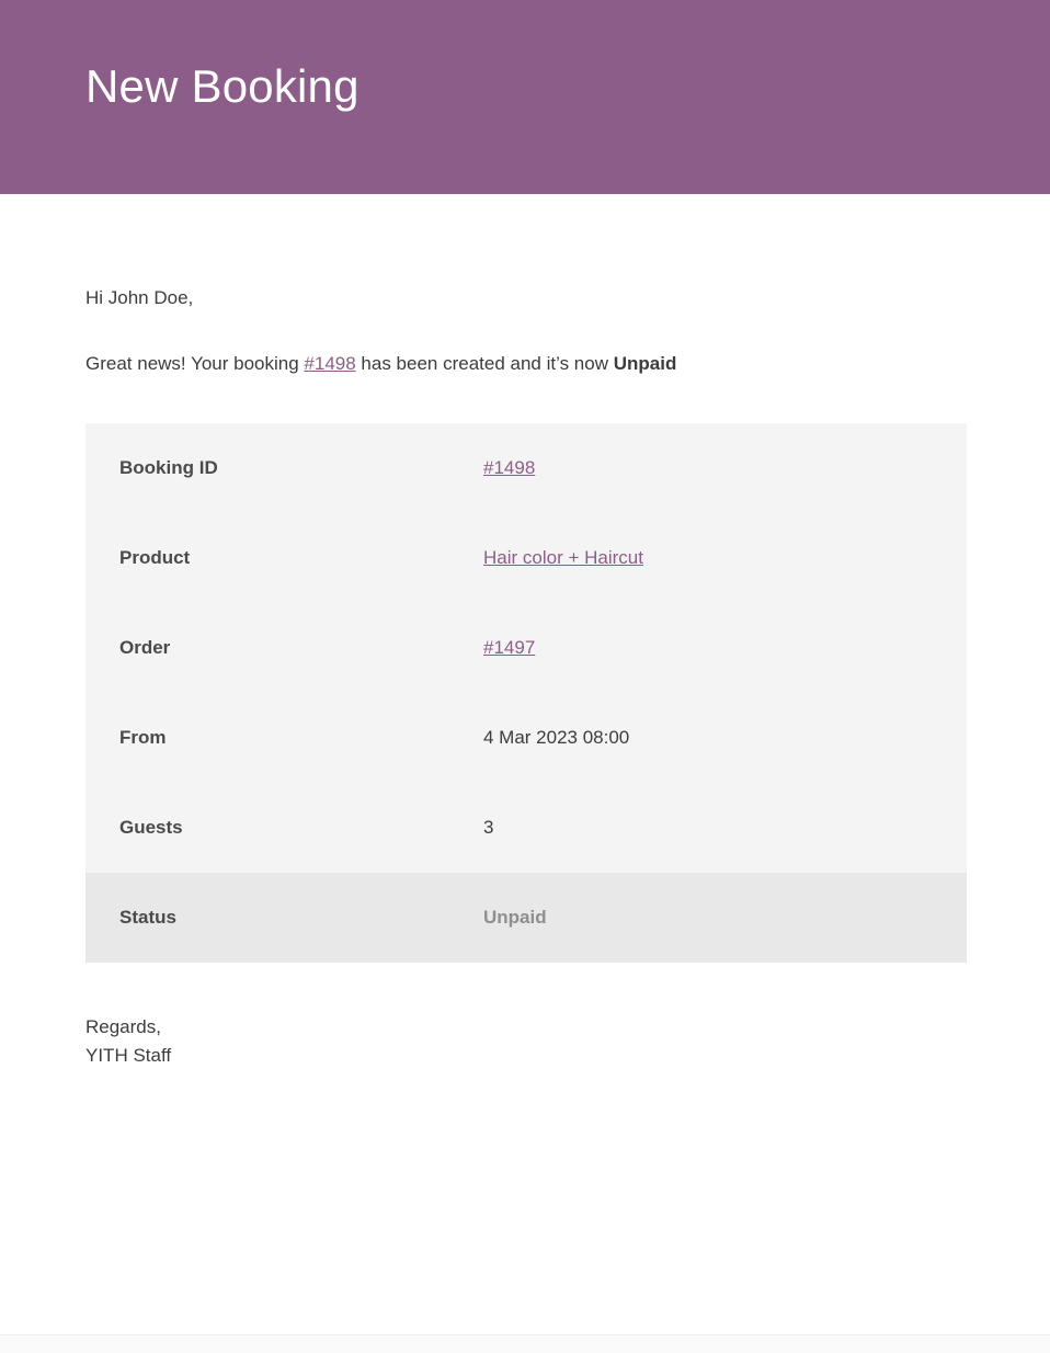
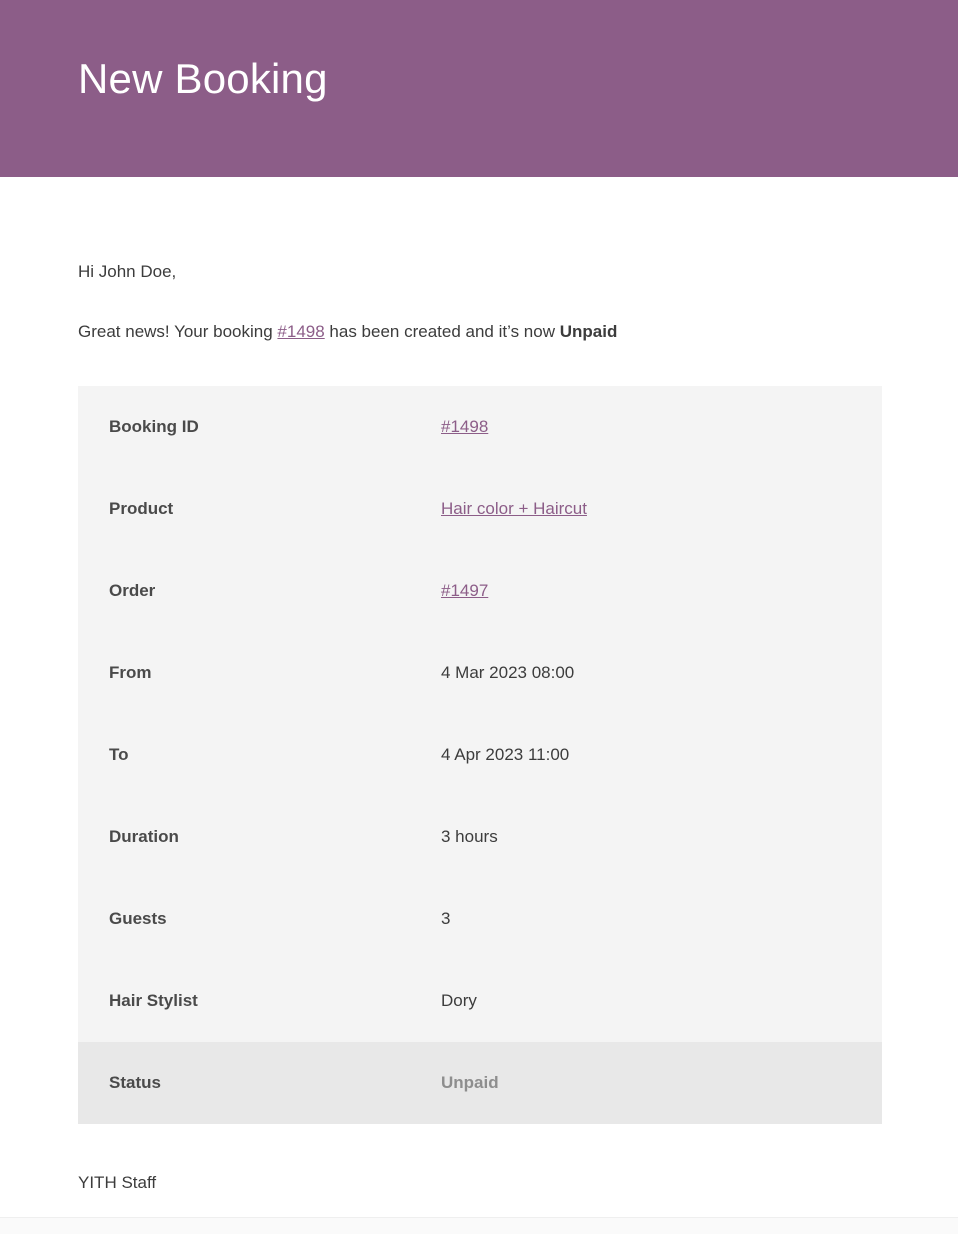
  New Booking
  Hi John Doe,
  Great news! Your booking #1498 has been created and it’s now Unpaid
  Booking ID	#1498
  Product	Hair color + Haircut
  Order	#1497
  From	4 Mar 2023 08:00
+ To	4 Apr 2023 11:00
+ Duration	3 hours
  Guests	3
+ Hair Stylist	Dory
  Status	Unpaid
- Regards,
  YITH Staff
